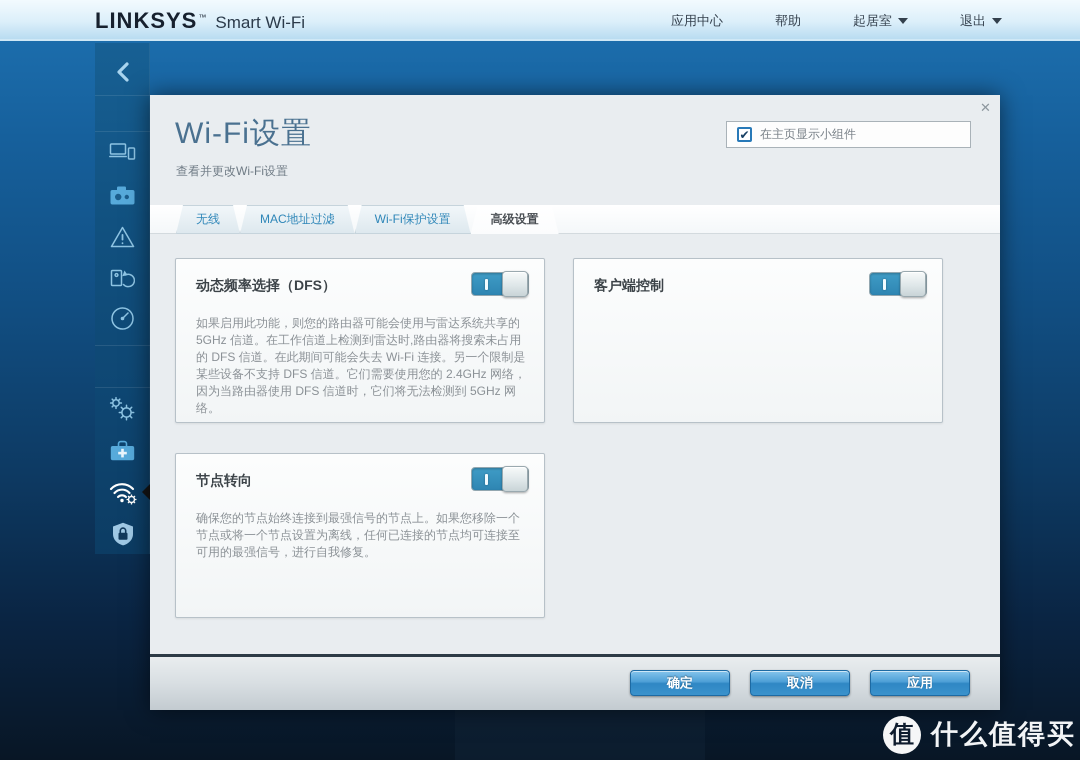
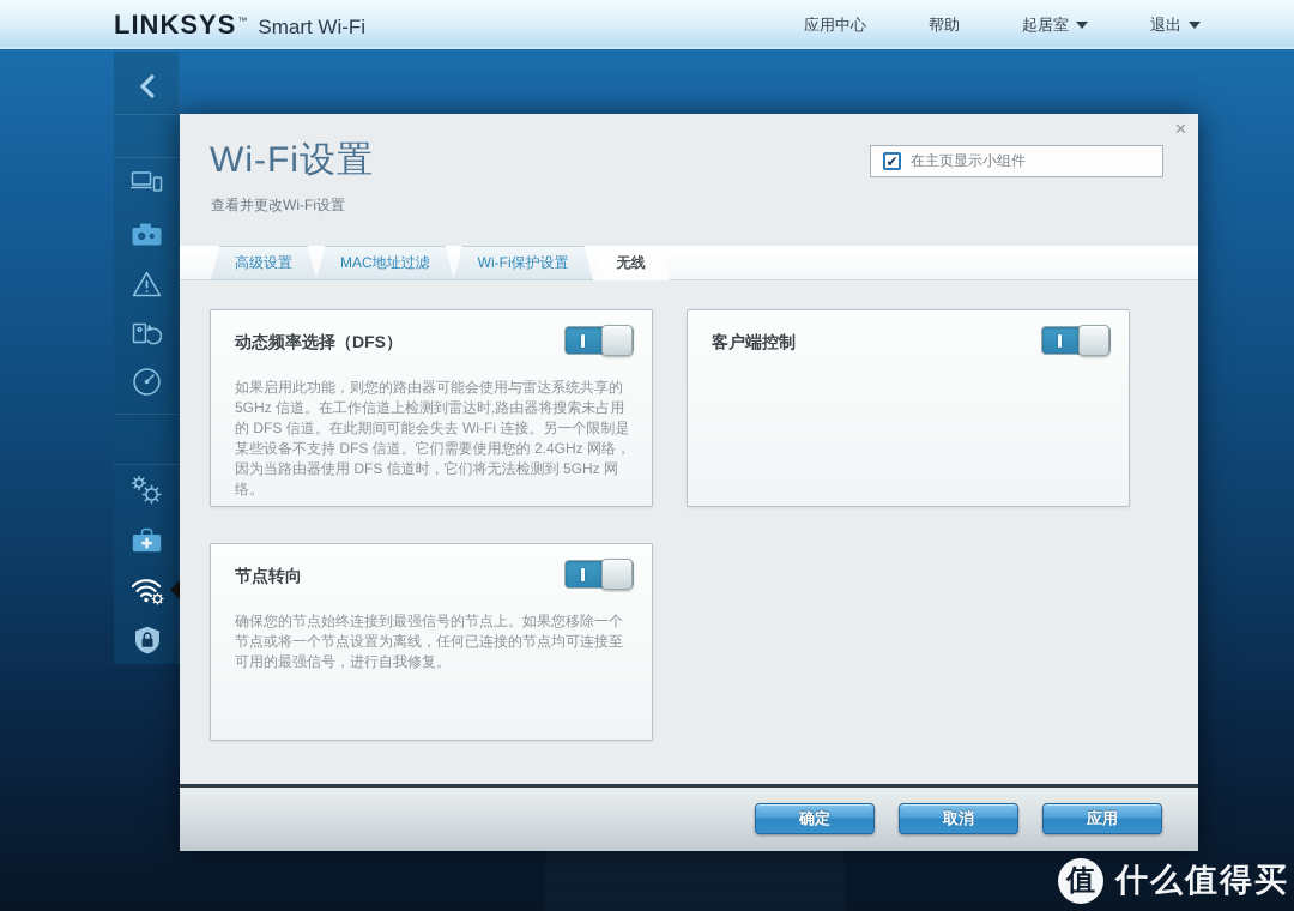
  LINKSYS
  ™
  Smart Wi-Fi
  应用中心
  帮助
  起居室
  退出
  ✕
  Wi-Fi设置
  查看并更改Wi-Fi设置
  ✔
  在主页显示小组件
- 无线
+ 高级设置
  MAC地址过滤
  Wi-Fi保护设置
- 高级设置
+ 无线
  动态频率选择（DFS）
  如果启用此功能，则您的路由器可能会使用与雷达系统共享的 5GHz 信道。在工作信道上检测到雷达时,路由器将搜索未占用的 DFS 信道。在此期间可能会失去 Wi-Fi 连接。另一个限制是某些设备不支持 DFS 信道。它们需要使用您的 2.4GHz 网络，因为当路由器使用 DFS 信道时，它们将无法检测到 5GHz 网络。
  客户端控制
  节点转向
  确保您的节点始终连接到最强信号的节点上。如果您移除一个节点或将一个节点设置为离线，任何已连接的节点均可连接至可用的最强信号，进行自我修复。
  确定
  取消
  应用
  值
  什么值得买
